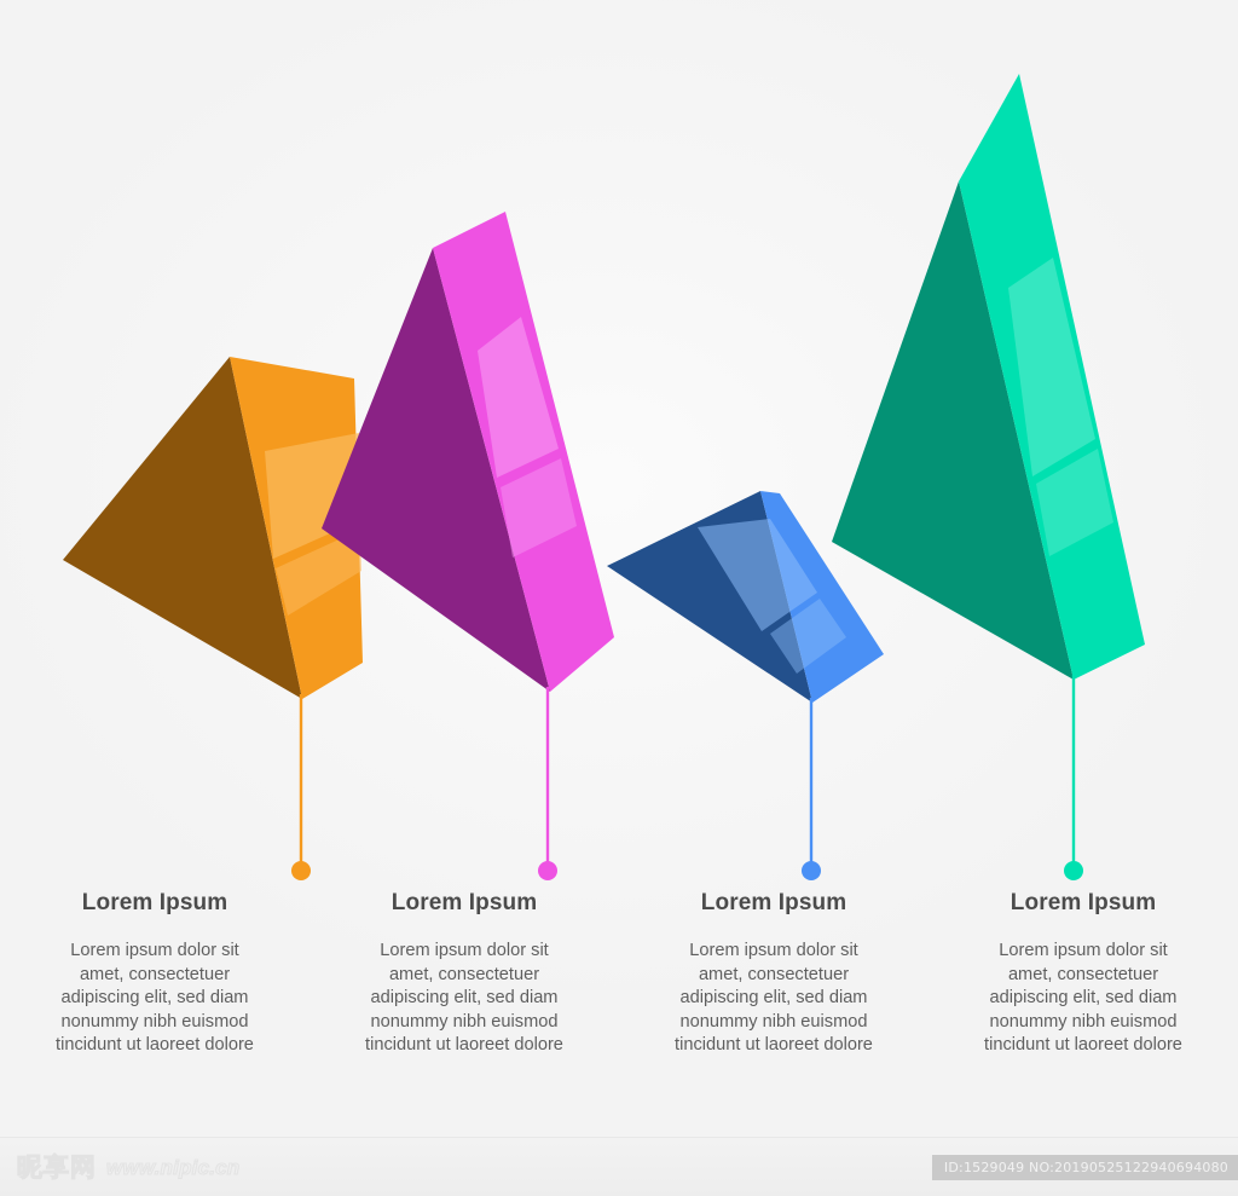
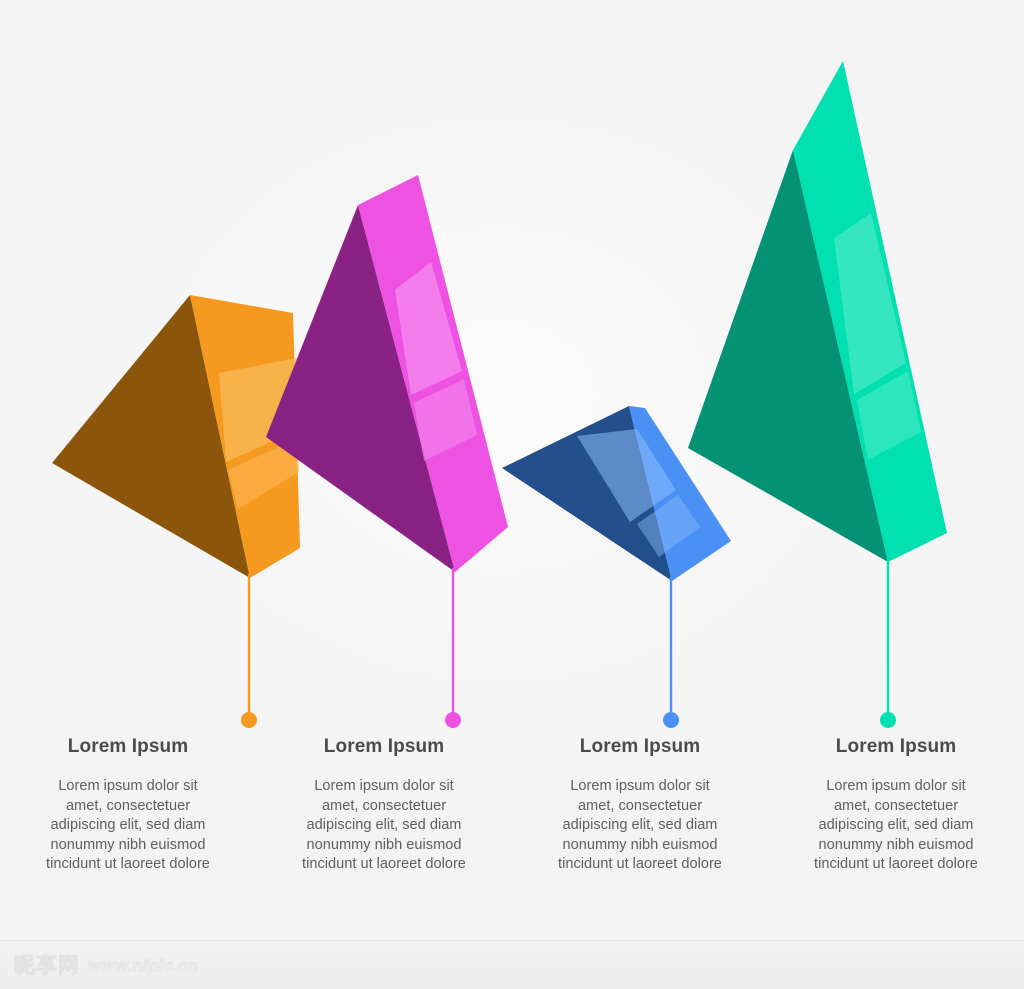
  Lorem Ipsum
  Lorem ipsum dolor sit amet, consectetuer adipiscing elit, sed diam nonummy nibh euismod tincidunt ut laoreet dolore
  Lorem Ipsum
  Lorem ipsum dolor sit amet, consectetuer adipiscing elit, sed diam nonummy nibh euismod tincidunt ut laoreet dolore
  Lorem Ipsum
  Lorem ipsum dolor sit amet, consectetuer adipiscing elit, sed diam nonummy nibh euismod tincidunt ut laoreet dolore
  Lorem Ipsum
  Lorem ipsum dolor sit amet, consectetuer adipiscing elit, sed diam nonummy nibh euismod tincidunt ut laoreet dolore
- ID:1529049 NO:20190525122940694080
